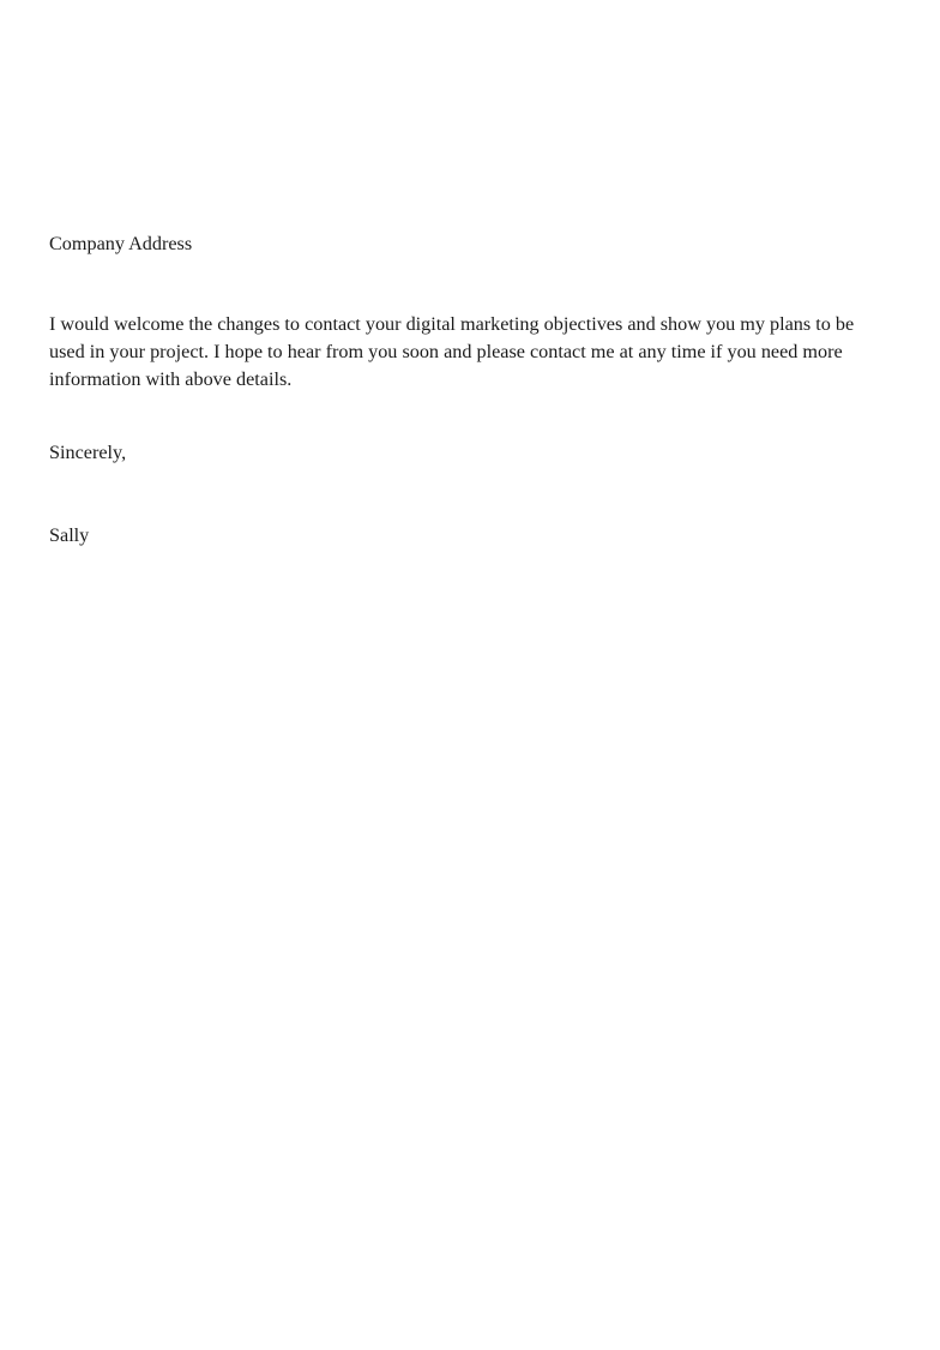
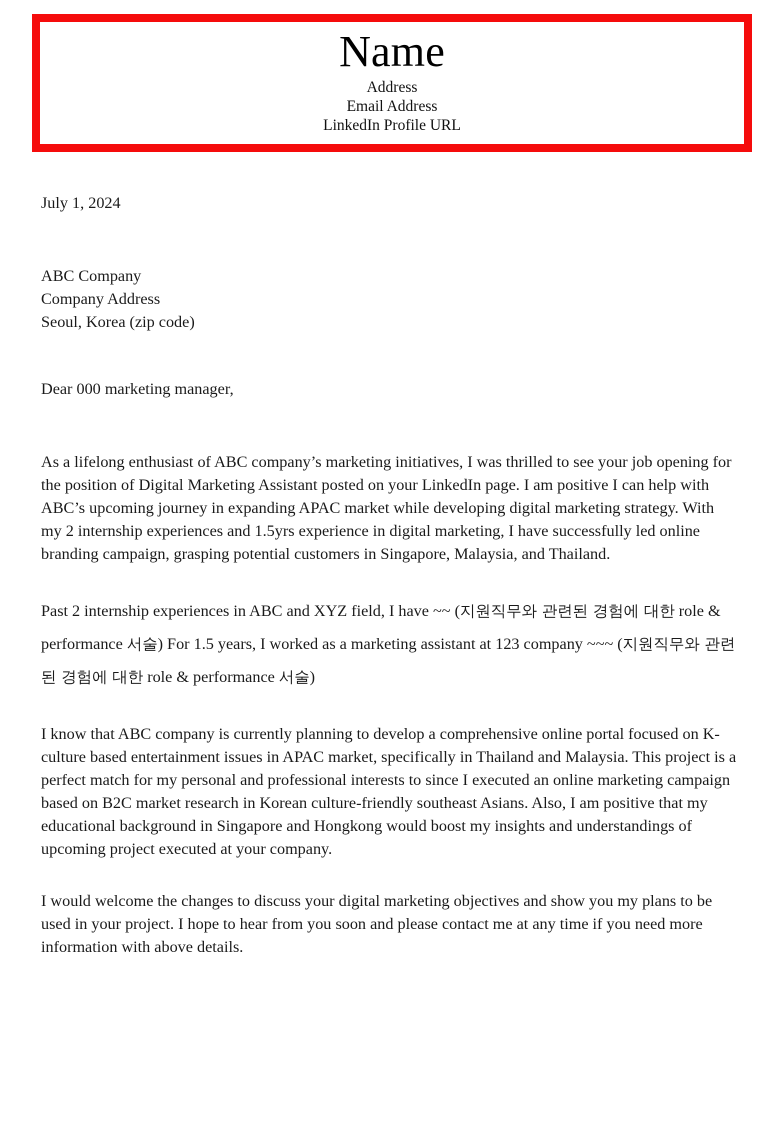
+ Name
+ Address
+ Email Address
+ LinkedIn Profile URL
+ July 1, 2024
+ ABC Company
  Company Address
+ Seoul, Korea (zip code)
+ Dear 000 marketing manager,
+ As a lifelong enthusiast of ABC company’s marketing initiatives, I was thrilled to see your job opening for the position of Digital Marketing Assistant posted on your LinkedIn page. I am positive I can help with ABC’s upcoming journey in expanding APAC market while developing digital marketing strategy. With my 2 internship experiences and 1.5yrs experience in digital marketing, I have successfully led online branding campaign, grasping potential customers in Singapore, Malaysia, and Thailand.
+ Past 2 internship experiences in ABC and XYZ field, I have ~~ (지원직무와 관련된 경험에 대한 role & performance 서술) For 1.5 years, I worked as a marketing assistant at 123 company ~~~ (지원직무와 관련된 경험에 대한 role & performance 서술)
+ I know that ABC company is currently planning to develop a comprehensive online portal focused on K-culture based entertainment issues in APAC market, specifically in Thailand and Malaysia. This project is a perfect match for my personal and professional interests to since I executed an online marketing campaign based on B2C market research in Korean culture-friendly southeast Asians. Also, I am positive that my educational background in Singapore and Hongkong would boost my insights and understandings of upcoming project executed at your company.
- I would welcome the changes to contact your digital marketing objectives and show you my plans to be used in your project. I hope to hear from you soon and please contact me at any time if you need more information with above details.
+ I would welcome the changes to discuss your digital marketing objectives and show you my plans to be used in your project. I hope to hear from you soon and please contact me at any time if you need more information with above details.
- Sincerely,
- Sally
